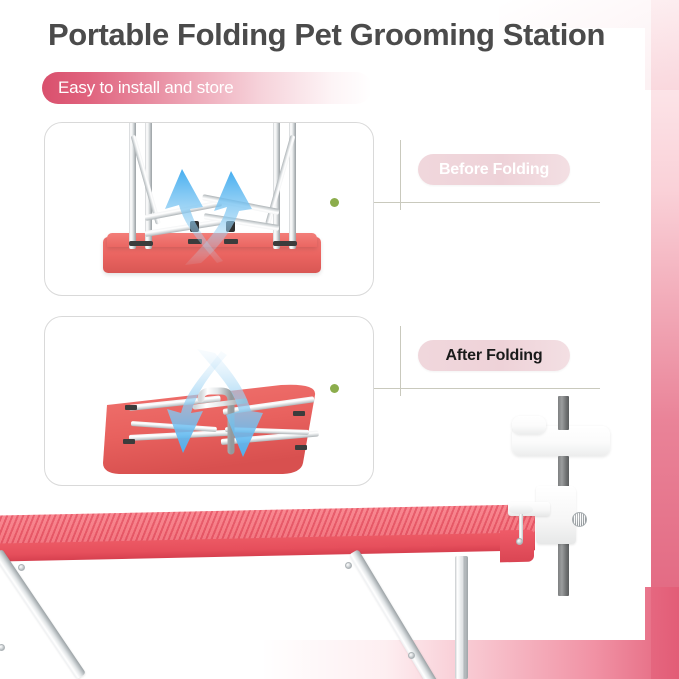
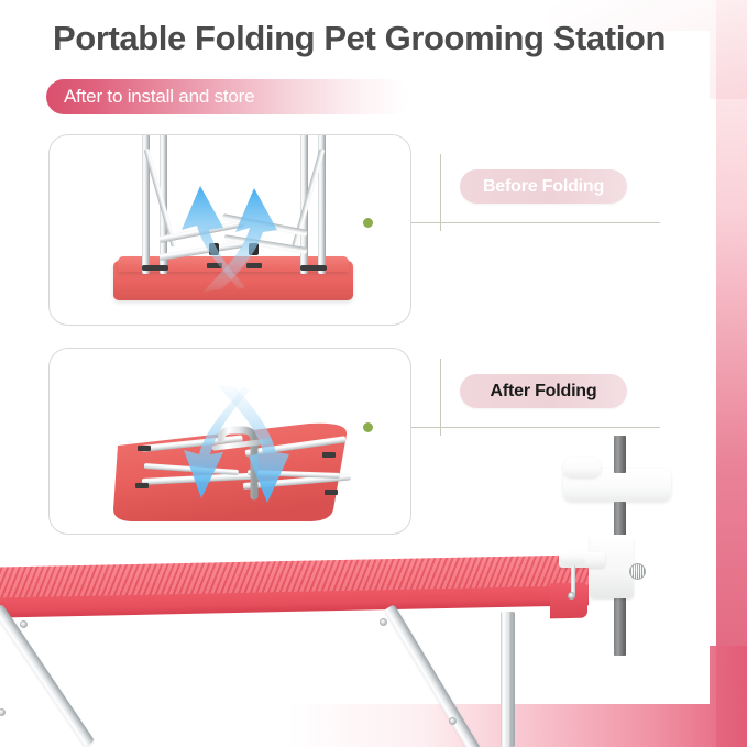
  Portable Folding Pet Grooming Station
- Easy to install and store
+ After to install and store
  Before Folding
  After Folding
